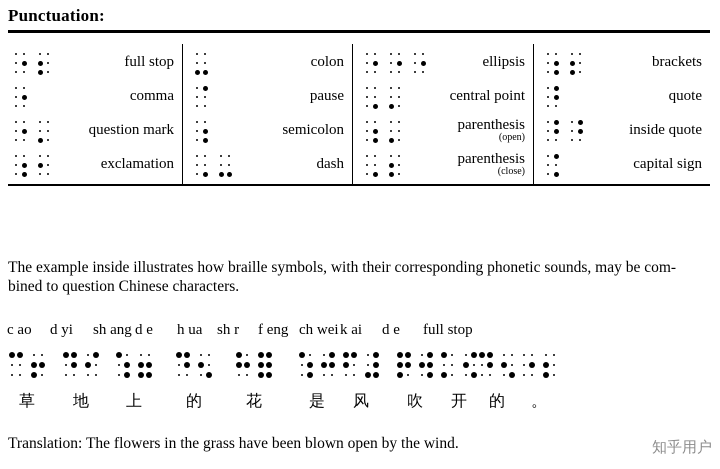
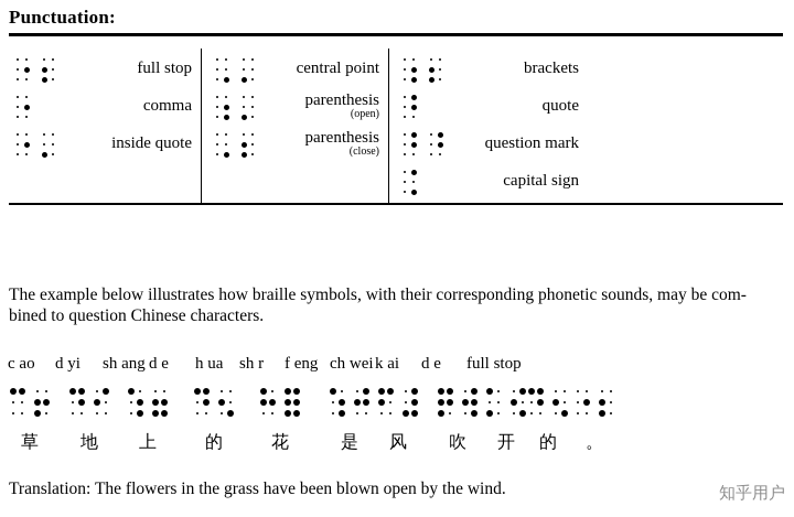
  Punctuation:
  full stop
  comma
- question mark
+ inside quote
- exclamation
- colon
- pause
- semicolon
- dash
- ellipsis
  central point
  parenthesis
  (open)
  parenthesis
  (close)
  brackets
  quote
- inside quote
+ question mark
  capital sign
- The example inside illustrates how braille symbols, with their corresponding phonetic sounds, may be com-
+ The example below illustrates how braille symbols, with their corresponding phonetic sounds, may be com-
  bined to question Chinese characters.
  c ao
  草
  d yi
  地
  sh ang
  上
  d e
  的
  h ua
  花
  sh r
  是
  f eng
  风
  ch wei
  吹
  k ai
  开
  d e
  的
  full stop
  。
  Translation: The flowers in the grass have been blown open by the wind.
  知乎用户
